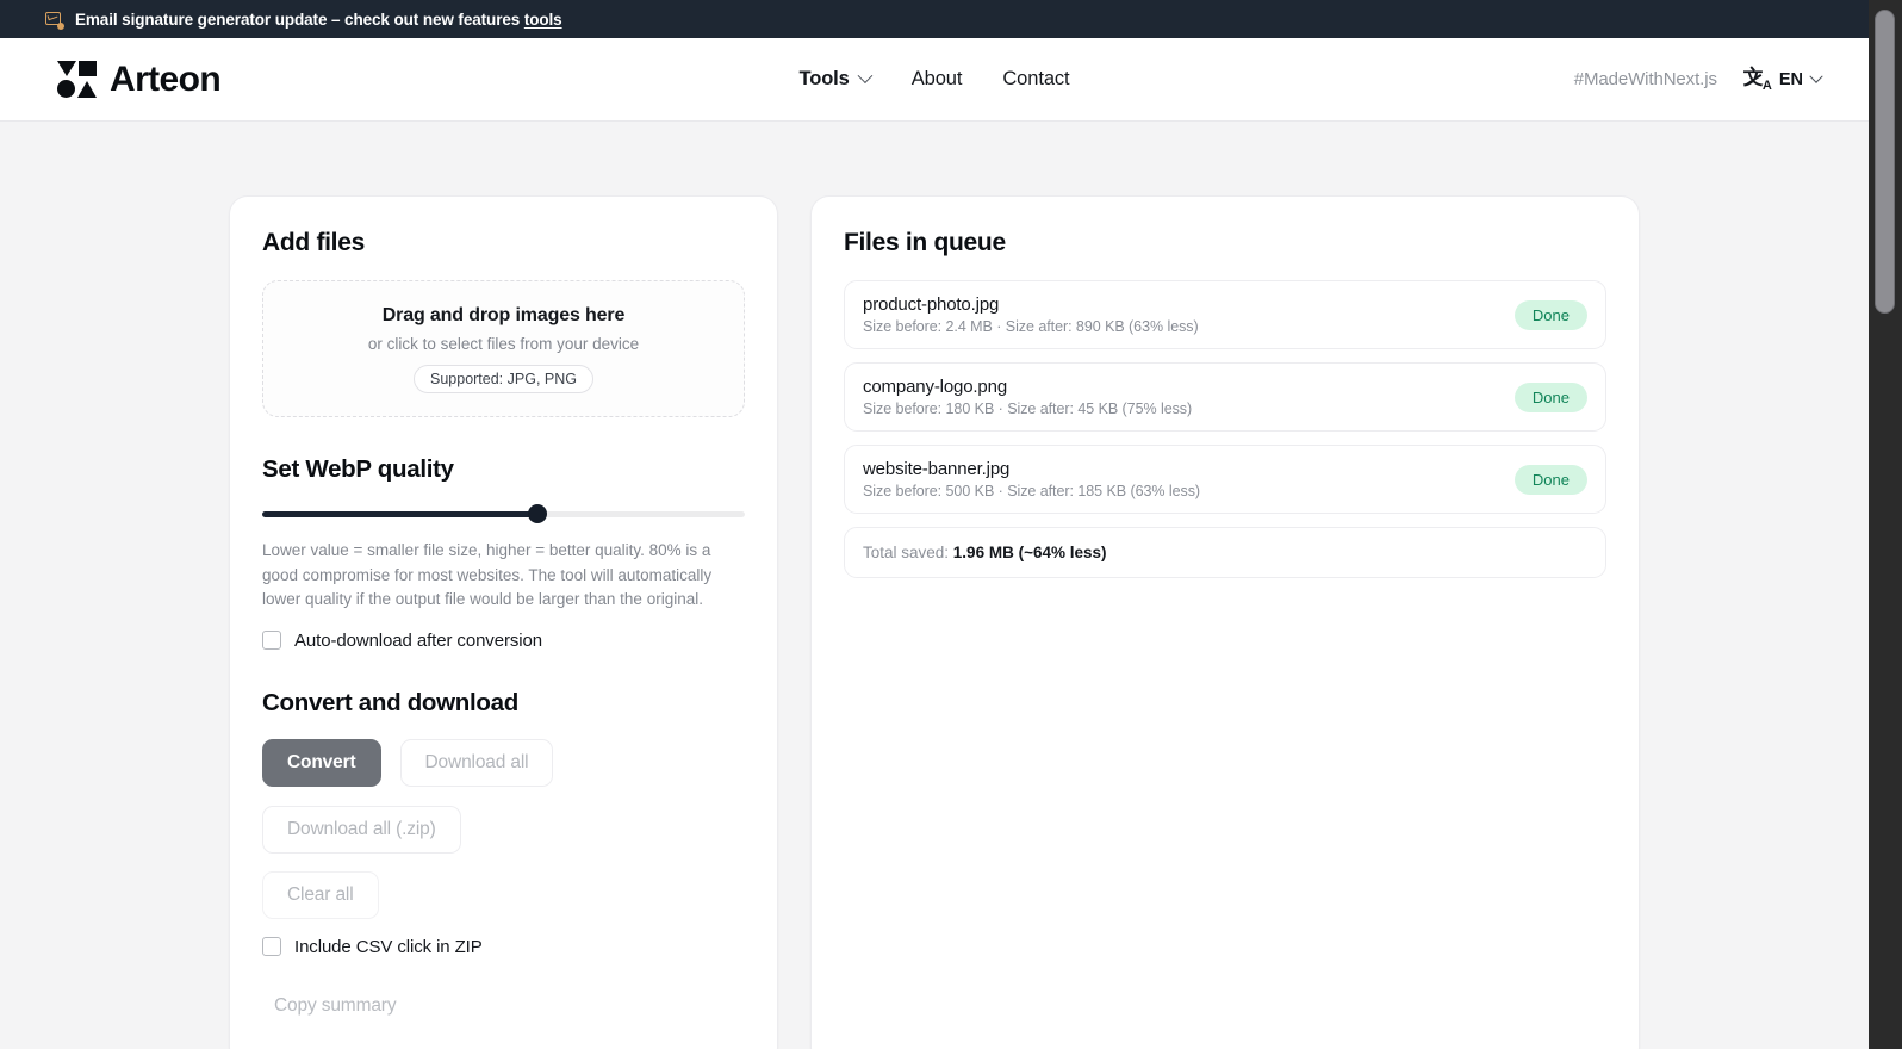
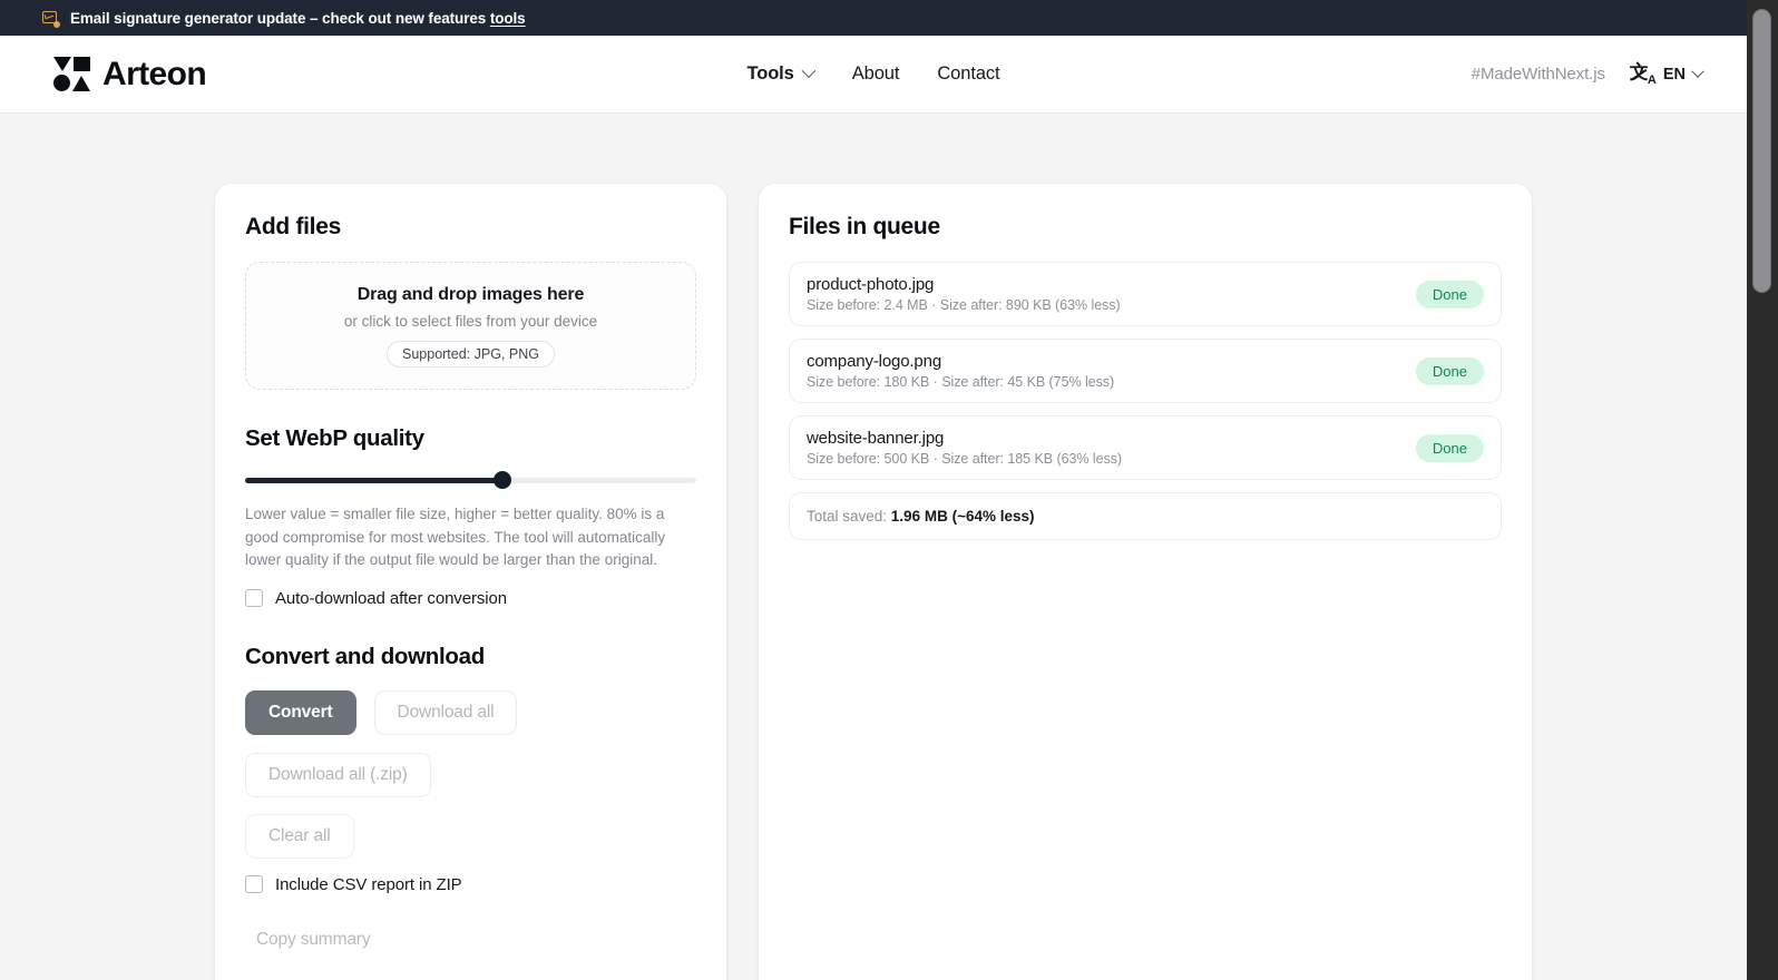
  Email signature generator update – check out new features tools
  Arteon
  Tools
  About
  Contact
  #MadeWithNext.js
  A
  EN
  Add files
  Drag and drop images here
  or click to select files from your device
  Supported: JPG, PNG
  Set WebP quality
  Lower value = smaller file size, higher = better quality. 80% is a good compromise for most websites. The tool will automatically lower quality if the output file would be larger than the original.
  Auto-download after conversion
  Convert and download
  Convert
  Download all
  Download all (.zip)
  Clear all
- Include CSV click in ZIP
+ Include CSV report in ZIP
  Copy summary
  Files in queue
  product-photo.jpg
  Size before: 2.4 MB · Size after: 890 KB (63% less)
  Done
  company-logo.png
  Size before: 180 KB · Size after: 45 KB (75% less)
  Done
  website-banner.jpg
  Size before: 500 KB · Size after: 185 KB (63% less)
  Done
  Total saved: 1.96 MB (~64% less)
